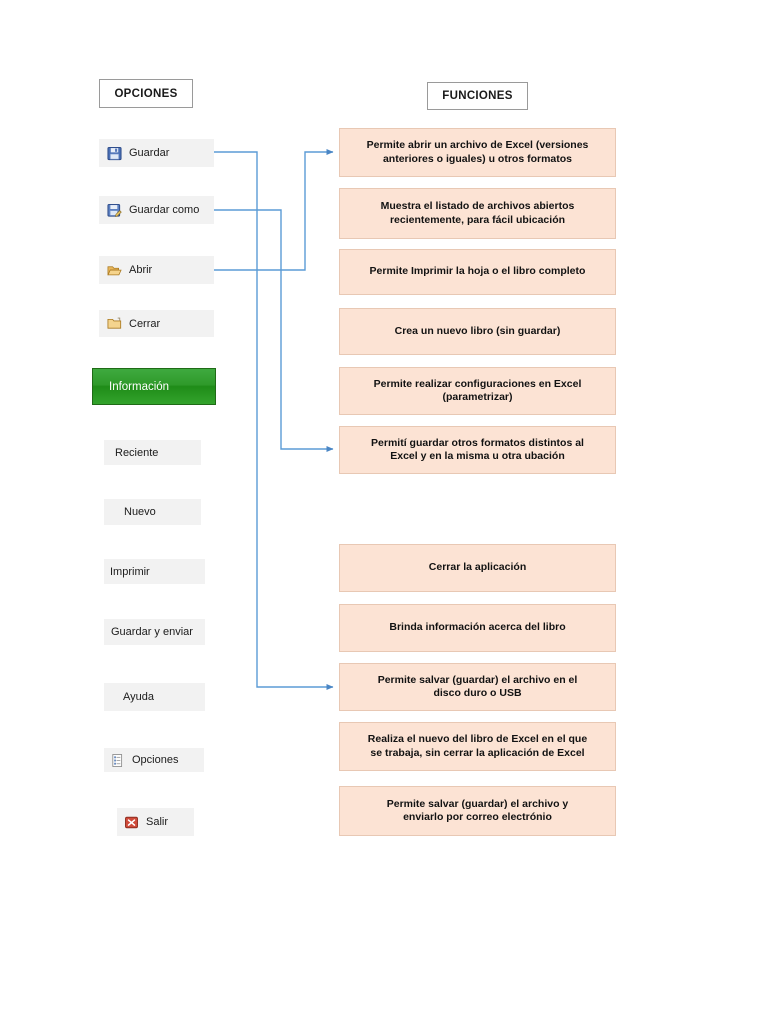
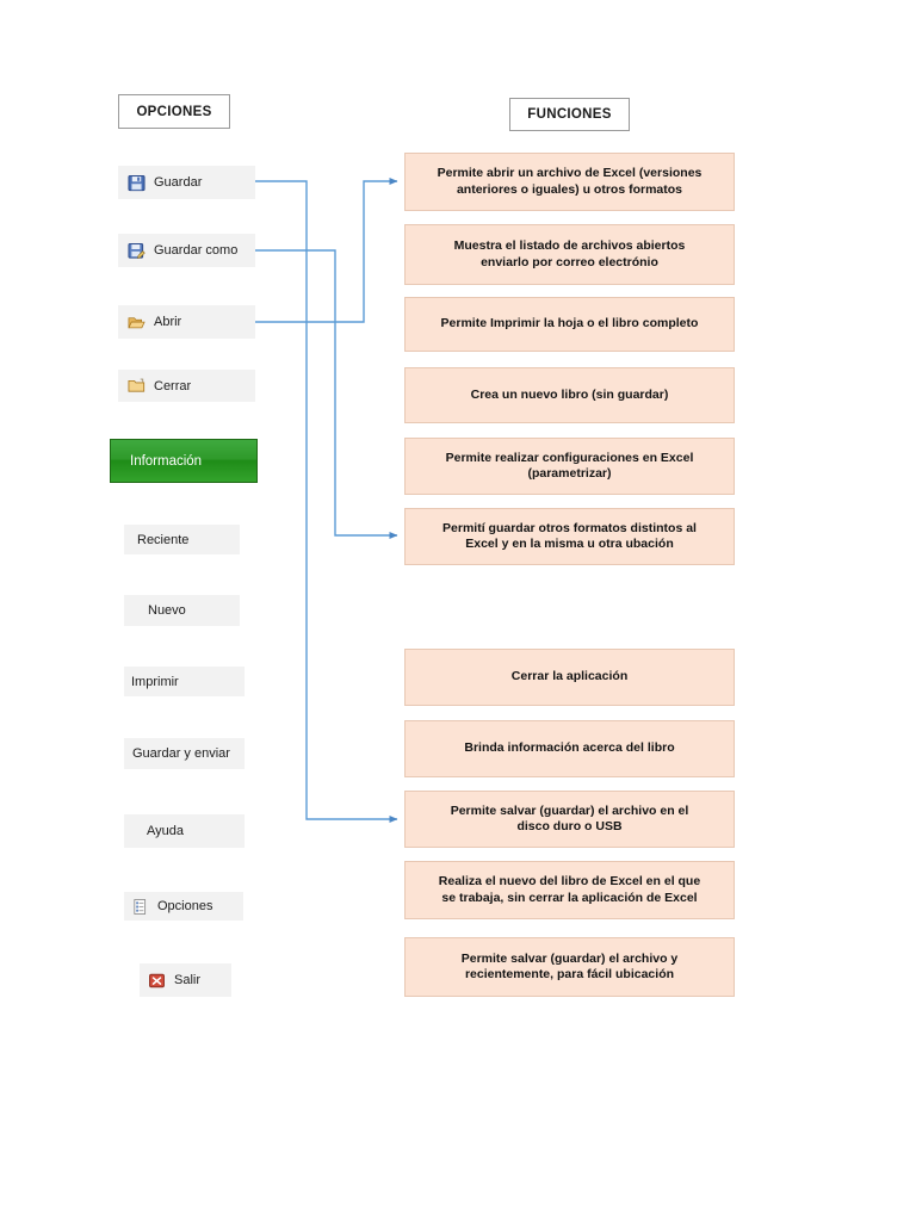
  OPCIONES
  FUNCIONES
  Guardar
  Guardar como
  Abrir
  Cerrar
  Información
  Reciente
  Nuevo
  Imprimir
  Guardar y enviar
  Ayuda
  Opciones
  Salir
  Permite abrir un archivo de Excel (versiones
  anteriores o iguales) u otros formatos
  Muestra el listado de archivos abiertos
- recientemente, para fácil ubicación
+ enviarlo por correo electrónio
  Permite Imprimir la hoja o el libro completo
  Crea un nuevo libro (sin guardar)
  Permite realizar configuraciones en Excel
  (parametrizar)
  Permití guardar otros formatos distintos al
  Excel y en la misma u otra ubación
  Cerrar la aplicación
  Brinda información acerca del libro
  Permite salvar (guardar) el archivo en el
  disco duro o USB
  Realiza el nuevo del libro de Excel en el que
  se trabaja, sin cerrar la aplicación de Excel
  Permite salvar (guardar) el archivo y
- enviarlo por correo electrónio
+ recientemente, para fácil ubicación
